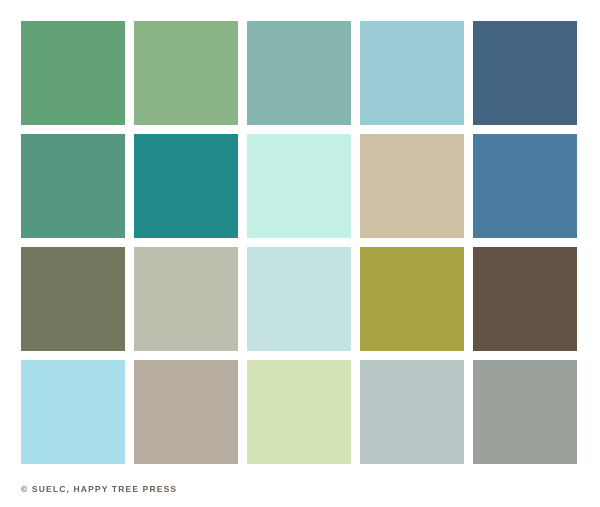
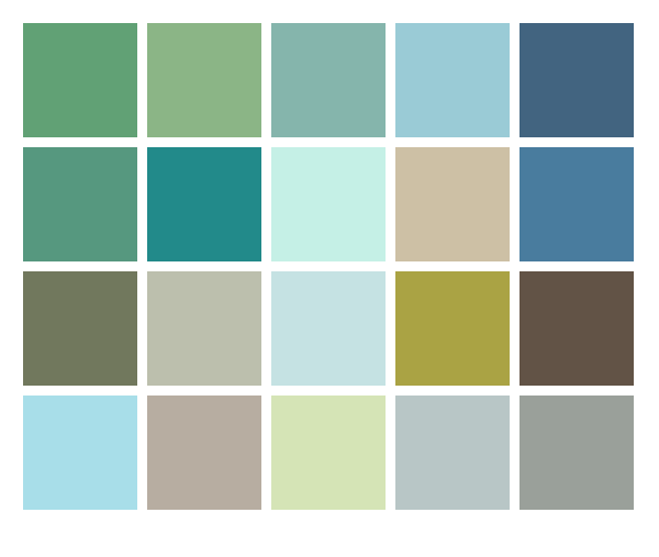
- © SUELC, HAPPY TREE PRESS
